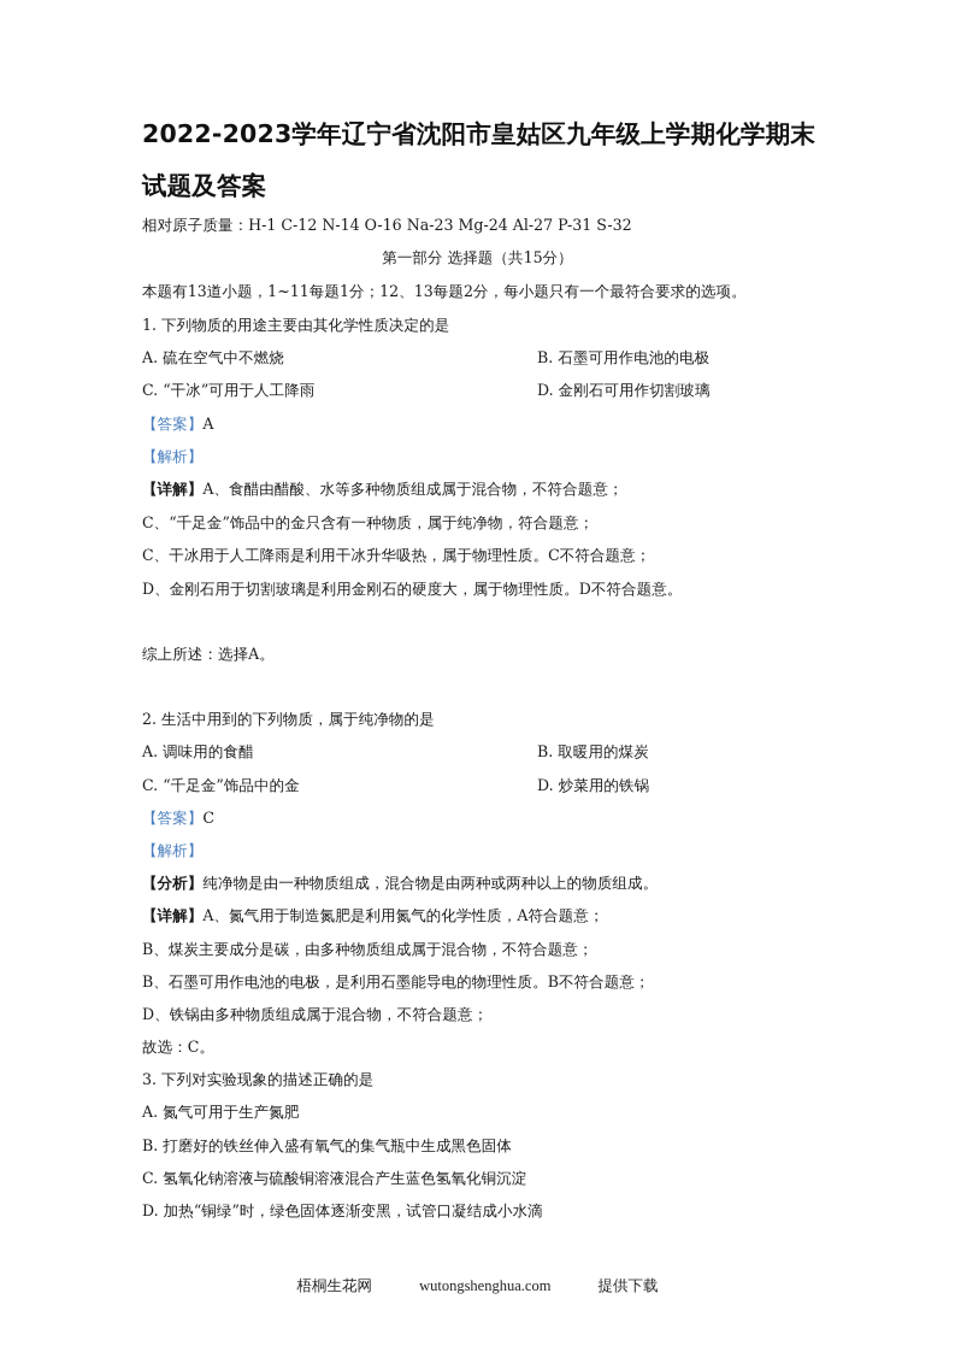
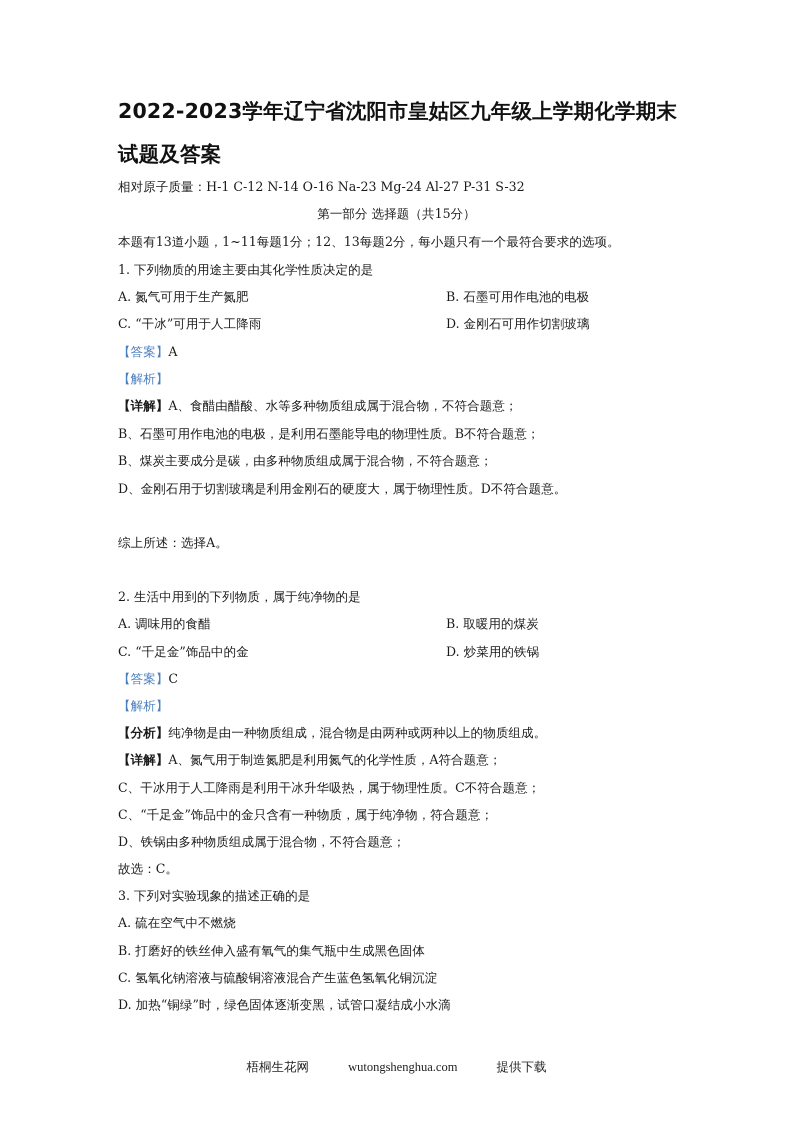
  2022-2023学年辽宁省沈阳市皇姑区九年级上学期化学期末
  试题及答案
  相对原子质量：H-1 C-12 N-14 O-16 Na-23 Mg-24 Al-27 P-31 S-32
  第一部分 选择题（共15分）
  本题有13道小题，1~11每题1分；12、13每题2分，每小题只有一个最符合要求的选项。
  1. 下列物质的用途主要由其化学性质决定的是
- A. 硫在空气中不燃烧
+ A. 氮气可用于生产氮肥
  B. 石墨可用作电池的电极
  C. “干冰”可用于人工降雨
  D. 金刚石可用作切割玻璃
  【答案】A
  【解析】
  【详解】A、食醋由醋酸、水等多种物质组成属于混合物，不符合题意；
- C、“千足金”饰品中的金只含有一种物质，属于纯净物，符合题意；
+ B、石墨可用作电池的电极，是利用石墨能导电的物理性质。B不符合题意；
- C、干冰用于人工降雨是利用干冰升华吸热，属于物理性质。C不符合题意；
+ B、煤炭主要成分是碳，由多种物质组成属于混合物，不符合题意；
  D、金刚石用于切割玻璃是利用金刚石的硬度大，属于物理性质。D不符合题意。
  综上所述：选择A。
  2. 生活中用到的下列物质，属于纯净物的是
  A. 调味用的食醋
  B. 取暖用的煤炭
  C. “千足金”饰品中的金
  D. 炒菜用的铁锅
  【答案】C
  【解析】
  【分析】纯净物是由一种物质组成，混合物是由两种或两种以上的物质组成。
  【详解】A、氮气用于制造氮肥是利用氮气的化学性质，A符合题意；
- B、煤炭主要成分是碳，由多种物质组成属于混合物，不符合题意；
+ C、干冰用于人工降雨是利用干冰升华吸热，属于物理性质。C不符合题意；
- B、石墨可用作电池的电极，是利用石墨能导电的物理性质。B不符合题意；
+ C、“千足金”饰品中的金只含有一种物质，属于纯净物，符合题意；
  D、铁锅由多种物质组成属于混合物，不符合题意；
  故选：C。
  3. 下列对实验现象的描述正确的是
- A. 氮气可用于生产氮肥
+ A. 硫在空气中不燃烧
  B. 打磨好的铁丝伸入盛有氧气的集气瓶中生成黑色固体
  C. 氢氧化钠溶液与硫酸铜溶液混合产生蓝色氢氧化铜沉淀
  D. 加热“铜绿”时，绿色固体逐渐变黑，试管口凝结成小水滴
  梧桐生花网 wutongshenghua.com 提供下载
